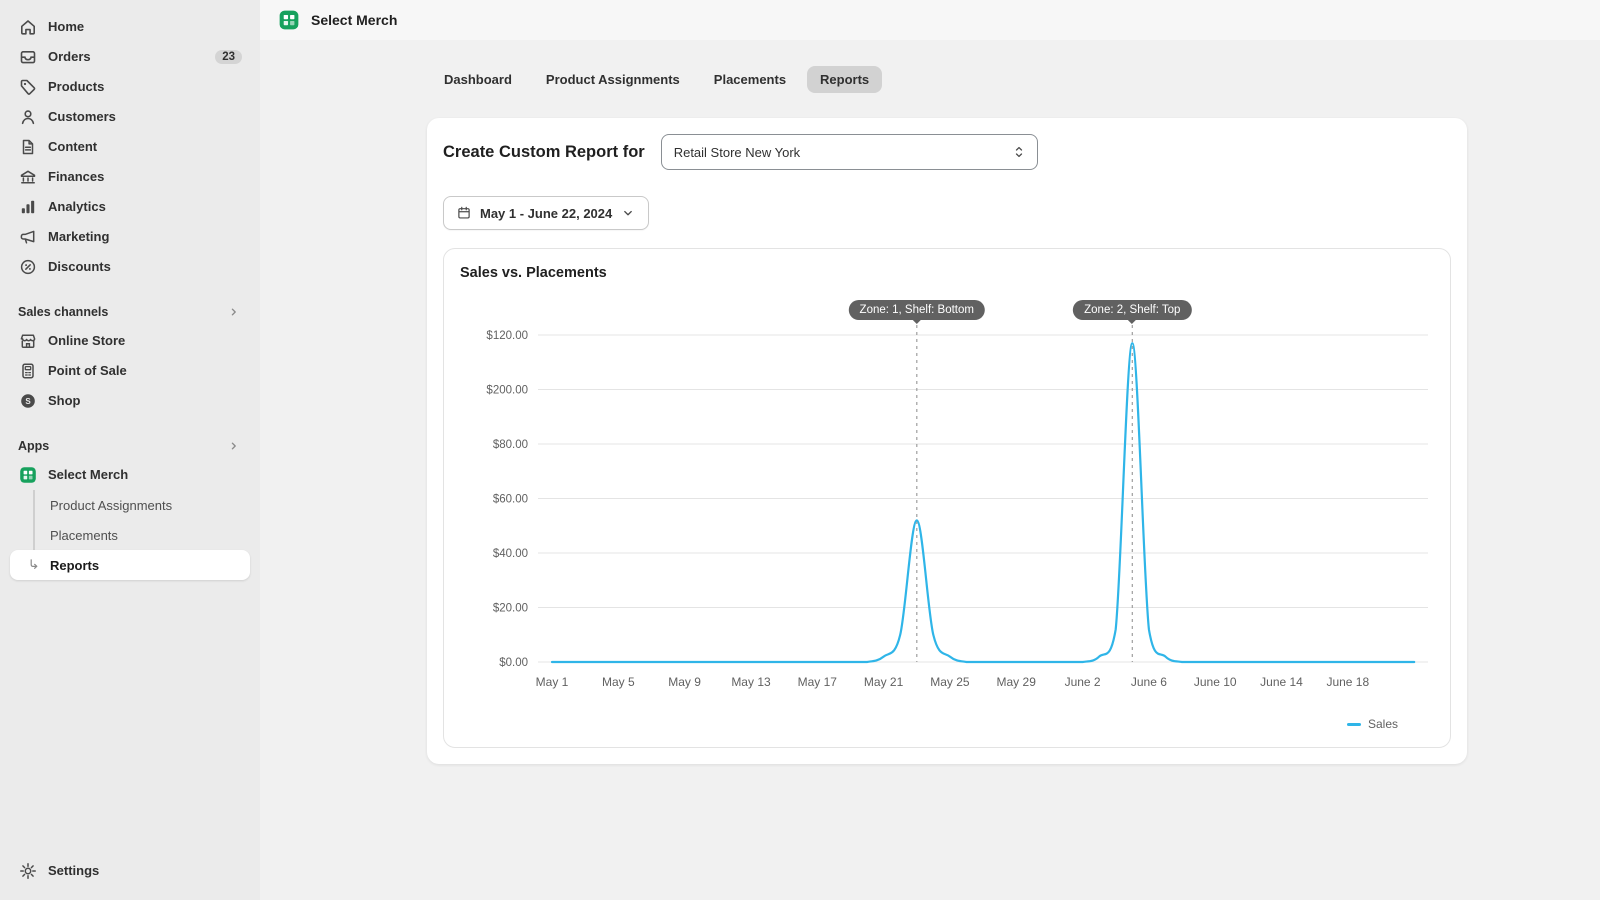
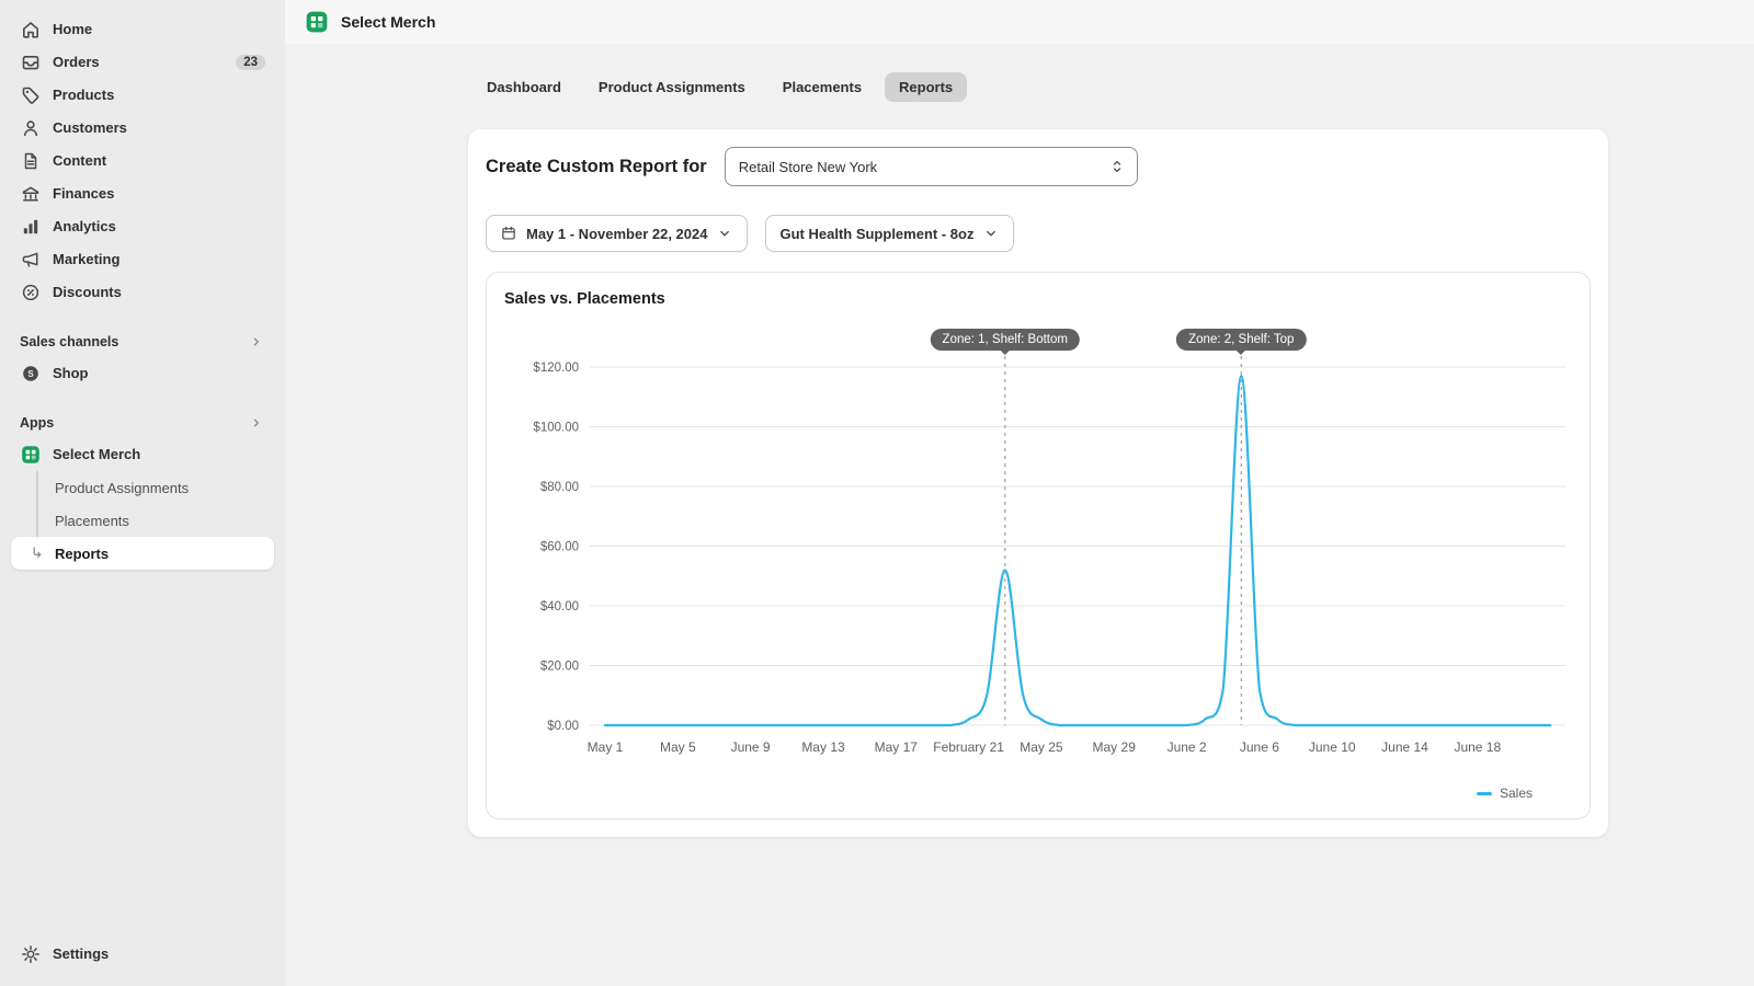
  Home
  Orders
  23
  Products
  Customers
  Content
  Finances
  Analytics
  Marketing
  Discounts
  Sales channels
- Online Store
- Point of Sale
  Shop
  Apps
  Select Merch
  Product Assignments
  Placements
  Reports
  Settings
  Select Merch
  Dashboard
  Product Assignments
  Placements
  Reports
  Create Custom Report for
  Retail Store New York
- May 1 - June 22, 2024
+ May 1 - November 22, 2024
+ Gut Health Supplement - 8oz
  Sales vs. Placements
  $0.00
  $20.00
  $40.00
  $60.00
  $80.00
- $200.00
+ $100.00
  $120.00
  May 1
  May 5
- May 9
+ June 9
  May 13
  May 17
- May 21
+ February 21
  May 25
  May 29
  June 2
  June 6
  June 10
  June 14
  June 18
  Zone: 1, Shelf: Bottom
  Zone: 2, Shelf: Top
  Sales
